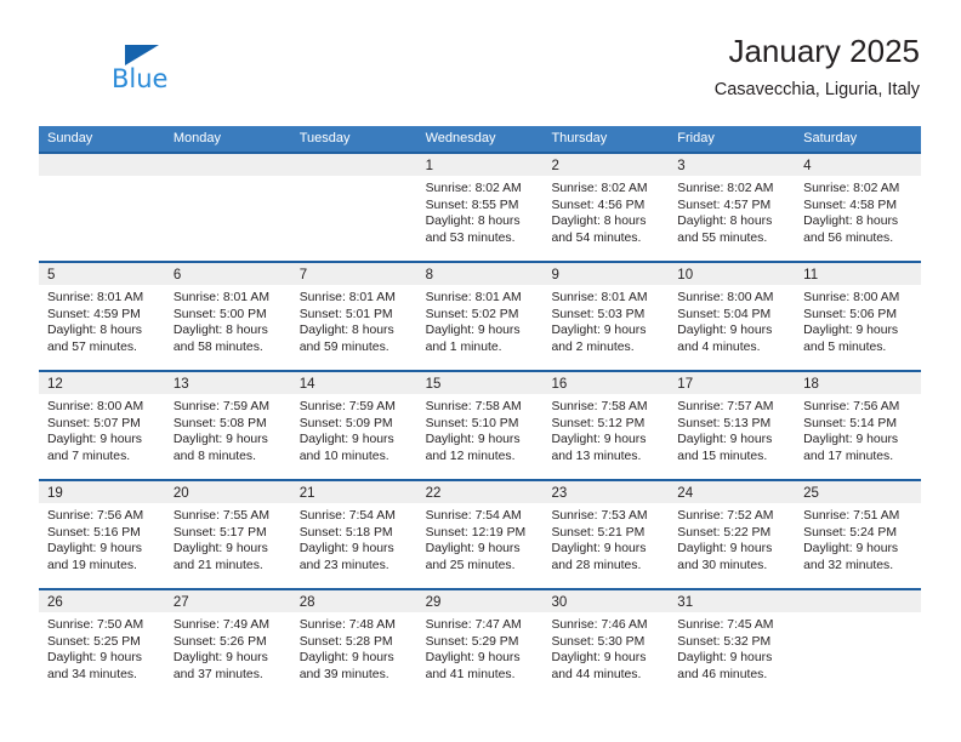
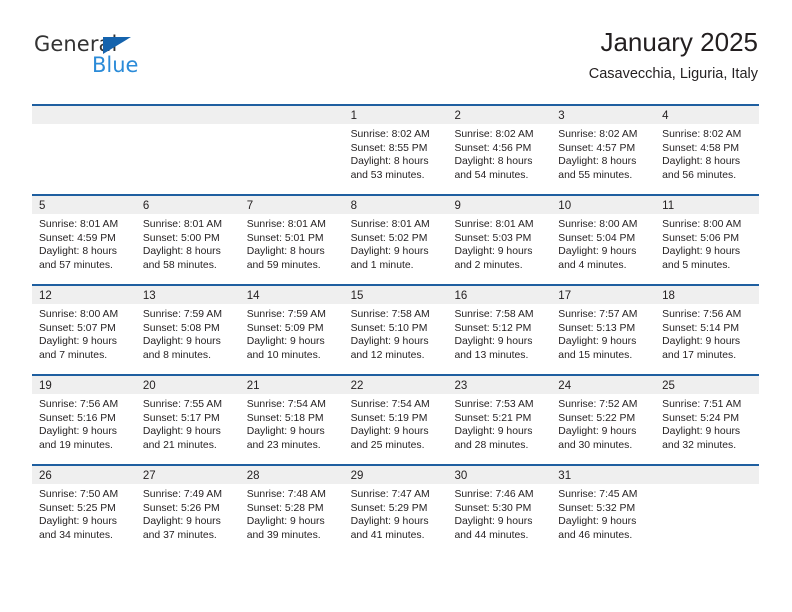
+ General
  Blue
  January 2025
  Casavecchia, Liguria, Italy
- Sunday
- Monday
- Tuesday
- Wednesday
- Thursday
- Friday
- Saturday
  1
  Sunrise: 8:02 AM
  Sunset: 8:55 PM
  Daylight: 8 hours
  and 53 minutes.
  2
  Sunrise: 8:02 AM
  Sunset: 4:56 PM
  Daylight: 8 hours
  and 54 minutes.
  3
  Sunrise: 8:02 AM
  Sunset: 4:57 PM
  Daylight: 8 hours
  and 55 minutes.
  4
  Sunrise: 8:02 AM
  Sunset: 4:58 PM
  Daylight: 8 hours
  and 56 minutes.
  5
  Sunrise: 8:01 AM
  Sunset: 4:59 PM
  Daylight: 8 hours
  and 57 minutes.
  6
  Sunrise: 8:01 AM
  Sunset: 5:00 PM
  Daylight: 8 hours
  and 58 minutes.
  7
  Sunrise: 8:01 AM
  Sunset: 5:01 PM
  Daylight: 8 hours
  and 59 minutes.
  8
  Sunrise: 8:01 AM
  Sunset: 5:02 PM
  Daylight: 9 hours
  and 1 minute.
  9
  Sunrise: 8:01 AM
  Sunset: 5:03 PM
  Daylight: 9 hours
  and 2 minutes.
  10
  Sunrise: 8:00 AM
  Sunset: 5:04 PM
  Daylight: 9 hours
  and 4 minutes.
  11
  Sunrise: 8:00 AM
  Sunset: 5:06 PM
  Daylight: 9 hours
  and 5 minutes.
  12
  Sunrise: 8:00 AM
  Sunset: 5:07 PM
  Daylight: 9 hours
  and 7 minutes.
  13
  Sunrise: 7:59 AM
  Sunset: 5:08 PM
  Daylight: 9 hours
  and 8 minutes.
  14
  Sunrise: 7:59 AM
  Sunset: 5:09 PM
  Daylight: 9 hours
  and 10 minutes.
  15
  Sunrise: 7:58 AM
  Sunset: 5:10 PM
  Daylight: 9 hours
  and 12 minutes.
  16
  Sunrise: 7:58 AM
  Sunset: 5:12 PM
  Daylight: 9 hours
  and 13 minutes.
  17
  Sunrise: 7:57 AM
  Sunset: 5:13 PM
  Daylight: 9 hours
  and 15 minutes.
  18
  Sunrise: 7:56 AM
  Sunset: 5:14 PM
  Daylight: 9 hours
  and 17 minutes.
  19
  Sunrise: 7:56 AM
  Sunset: 5:16 PM
  Daylight: 9 hours
  and 19 minutes.
  20
  Sunrise: 7:55 AM
  Sunset: 5:17 PM
  Daylight: 9 hours
  and 21 minutes.
  21
  Sunrise: 7:54 AM
  Sunset: 5:18 PM
  Daylight: 9 hours
  and 23 minutes.
  22
  Sunrise: 7:54 AM
- Sunset: 12:19 PM
+ Sunset: 5:19 PM
  Daylight: 9 hours
  and 25 minutes.
  23
  Sunrise: 7:53 AM
  Sunset: 5:21 PM
  Daylight: 9 hours
  and 28 minutes.
  24
  Sunrise: 7:52 AM
  Sunset: 5:22 PM
  Daylight: 9 hours
  and 30 minutes.
  25
  Sunrise: 7:51 AM
  Sunset: 5:24 PM
  Daylight: 9 hours
  and 32 minutes.
  26
  Sunrise: 7:50 AM
  Sunset: 5:25 PM
  Daylight: 9 hours
  and 34 minutes.
  27
  Sunrise: 7:49 AM
  Sunset: 5:26 PM
  Daylight: 9 hours
  and 37 minutes.
  28
  Sunrise: 7:48 AM
  Sunset: 5:28 PM
  Daylight: 9 hours
  and 39 minutes.
  29
  Sunrise: 7:47 AM
  Sunset: 5:29 PM
  Daylight: 9 hours
  and 41 minutes.
  30
  Sunrise: 7:46 AM
  Sunset: 5:30 PM
  Daylight: 9 hours
  and 44 minutes.
  31
  Sunrise: 7:45 AM
  Sunset: 5:32 PM
  Daylight: 9 hours
  and 46 minutes.
